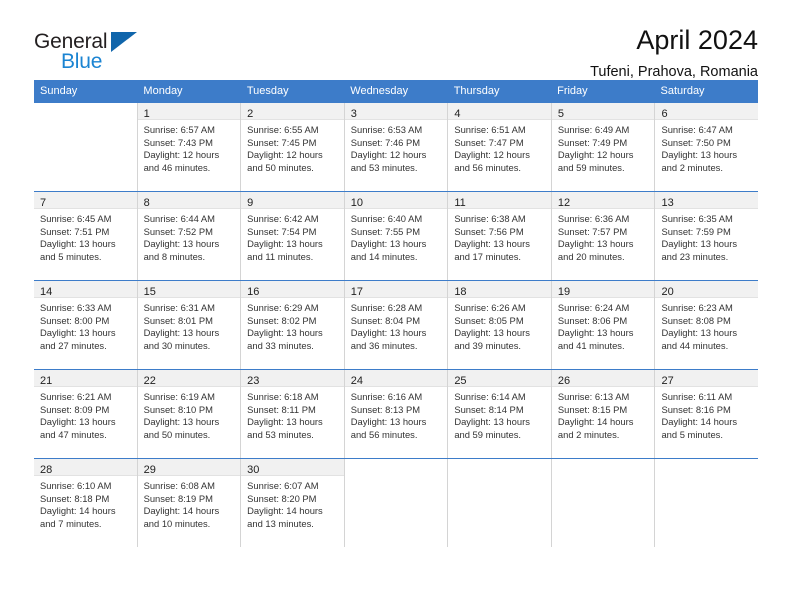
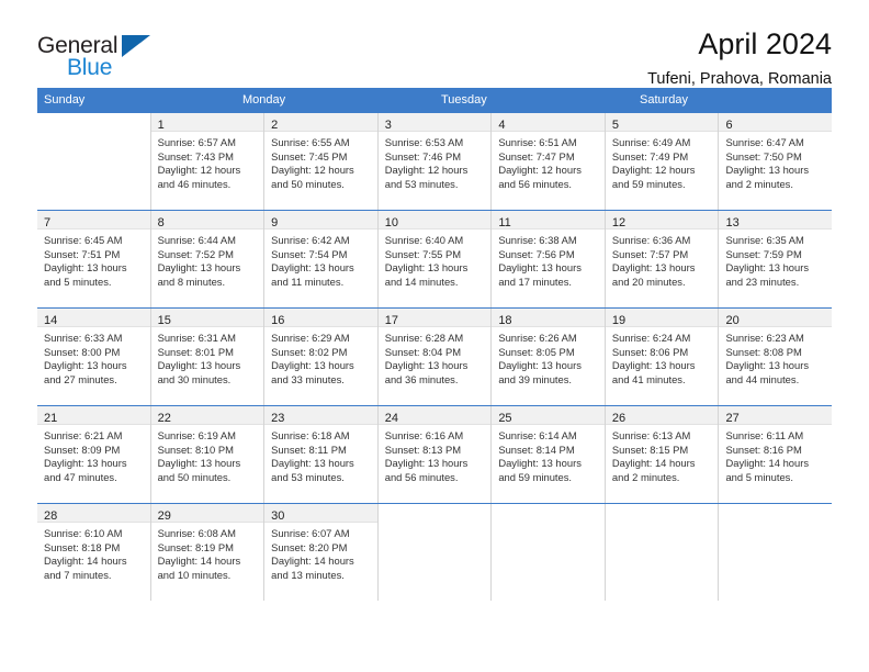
  General
  Blue
  April 2024
  Tufeni, Prahova, Romania
  Sunday
  Monday
  Tuesday
- Wednesday
- Thursday
- Friday
  Saturday
  1
  Sunrise: 6:57 AM
  Sunset: 7:43 PM
  Daylight: 12 hours
  and 46 minutes.
  2
  Sunrise: 6:55 AM
  Sunset: 7:45 PM
  Daylight: 12 hours
  and 50 minutes.
  3
  Sunrise: 6:53 AM
  Sunset: 7:46 PM
  Daylight: 12 hours
  and 53 minutes.
  4
  Sunrise: 6:51 AM
  Sunset: 7:47 PM
  Daylight: 12 hours
  and 56 minutes.
  5
  Sunrise: 6:49 AM
  Sunset: 7:49 PM
  Daylight: 12 hours
  and 59 minutes.
  6
  Sunrise: 6:47 AM
  Sunset: 7:50 PM
  Daylight: 13 hours
  and 2 minutes.
  7
  Sunrise: 6:45 AM
  Sunset: 7:51 PM
  Daylight: 13 hours
  and 5 minutes.
  8
  Sunrise: 6:44 AM
  Sunset: 7:52 PM
  Daylight: 13 hours
  and 8 minutes.
  9
  Sunrise: 6:42 AM
  Sunset: 7:54 PM
  Daylight: 13 hours
  and 11 minutes.
  10
  Sunrise: 6:40 AM
  Sunset: 7:55 PM
  Daylight: 13 hours
  and 14 minutes.
  11
  Sunrise: 6:38 AM
  Sunset: 7:56 PM
  Daylight: 13 hours
  and 17 minutes.
  12
  Sunrise: 6:36 AM
  Sunset: 7:57 PM
  Daylight: 13 hours
  and 20 minutes.
  13
  Sunrise: 6:35 AM
  Sunset: 7:59 PM
  Daylight: 13 hours
  and 23 minutes.
  14
  Sunrise: 6:33 AM
  Sunset: 8:00 PM
  Daylight: 13 hours
  and 27 minutes.
  15
  Sunrise: 6:31 AM
  Sunset: 8:01 PM
  Daylight: 13 hours
  and 30 minutes.
  16
  Sunrise: 6:29 AM
  Sunset: 8:02 PM
  Daylight: 13 hours
  and 33 minutes.
  17
  Sunrise: 6:28 AM
  Sunset: 8:04 PM
  Daylight: 13 hours
  and 36 minutes.
  18
  Sunrise: 6:26 AM
  Sunset: 8:05 PM
  Daylight: 13 hours
  and 39 minutes.
  19
  Sunrise: 6:24 AM
  Sunset: 8:06 PM
  Daylight: 13 hours
  and 41 minutes.
  20
  Sunrise: 6:23 AM
  Sunset: 8:08 PM
  Daylight: 13 hours
  and 44 minutes.
  21
  Sunrise: 6:21 AM
  Sunset: 8:09 PM
  Daylight: 13 hours
  and 47 minutes.
  22
  Sunrise: 6:19 AM
  Sunset: 8:10 PM
  Daylight: 13 hours
  and 50 minutes.
  23
  Sunrise: 6:18 AM
  Sunset: 8:11 PM
  Daylight: 13 hours
  and 53 minutes.
  24
  Sunrise: 6:16 AM
  Sunset: 8:13 PM
  Daylight: 13 hours
  and 56 minutes.
  25
  Sunrise: 6:14 AM
  Sunset: 8:14 PM
  Daylight: 13 hours
  and 59 minutes.
  26
  Sunrise: 6:13 AM
  Sunset: 8:15 PM
  Daylight: 14 hours
  and 2 minutes.
  27
  Sunrise: 6:11 AM
  Sunset: 8:16 PM
  Daylight: 14 hours
  and 5 minutes.
  28
  Sunrise: 6:10 AM
  Sunset: 8:18 PM
  Daylight: 14 hours
  and 7 minutes.
  29
  Sunrise: 6:08 AM
  Sunset: 8:19 PM
  Daylight: 14 hours
  and 10 minutes.
  30
  Sunrise: 6:07 AM
  Sunset: 8:20 PM
  Daylight: 14 hours
  and 13 minutes.
